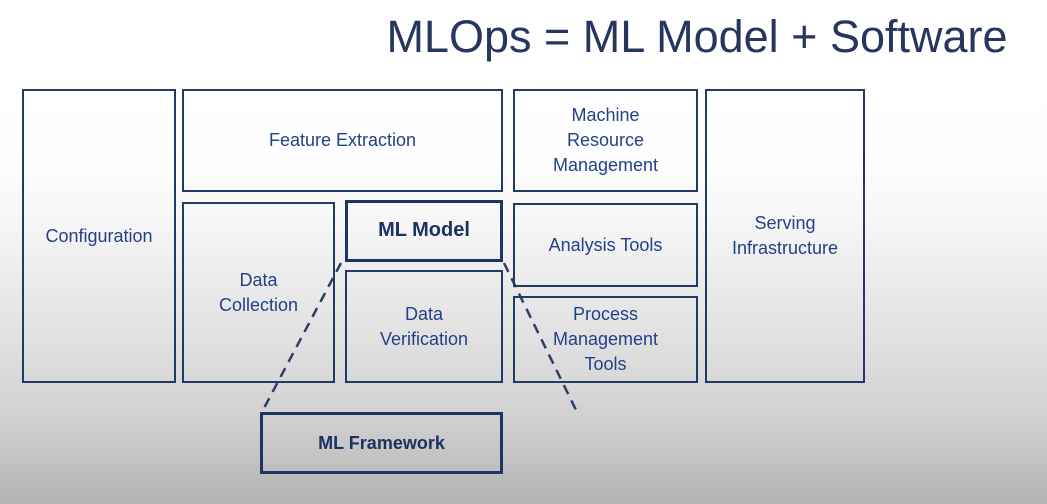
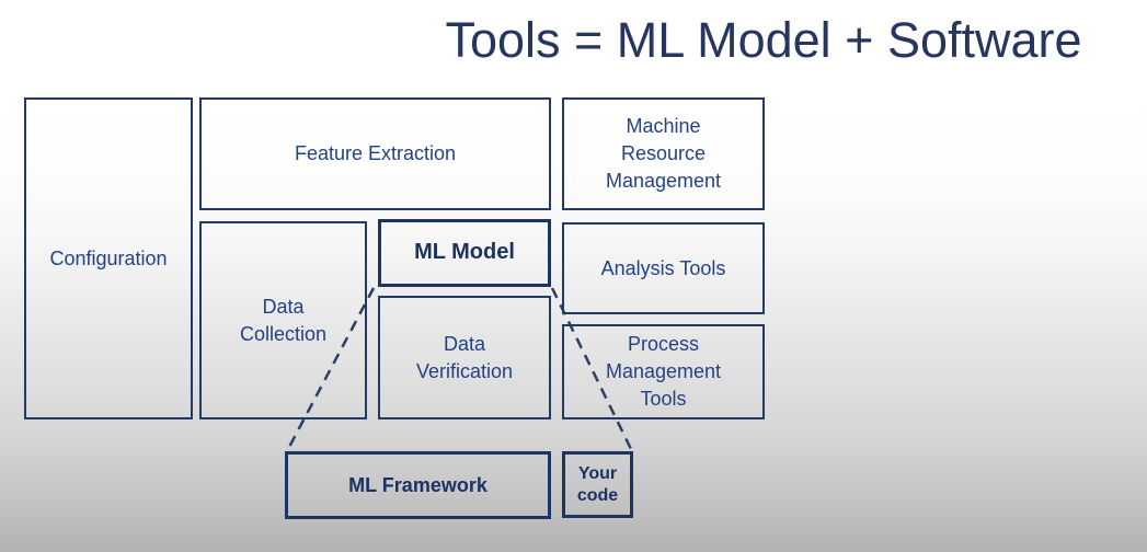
- MLOps = ML Model + Software
+ Tools = ML Model + Software
  Configuration
  Feature Extraction
  Data
  Collection
  ML Model
  Data
  Verification
  Machine
  Resource
  Management
  Analysis Tools
  Process
  Management
  Tools
- Serving
- Infrastructure
  ML Framework
+ Your
+ code
